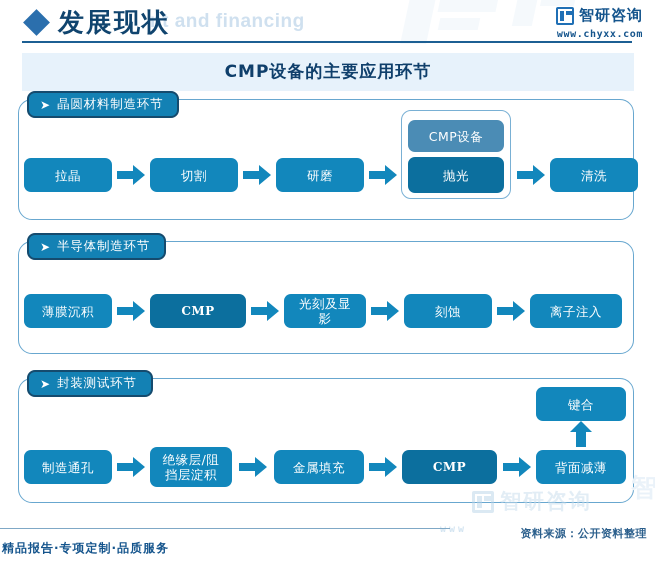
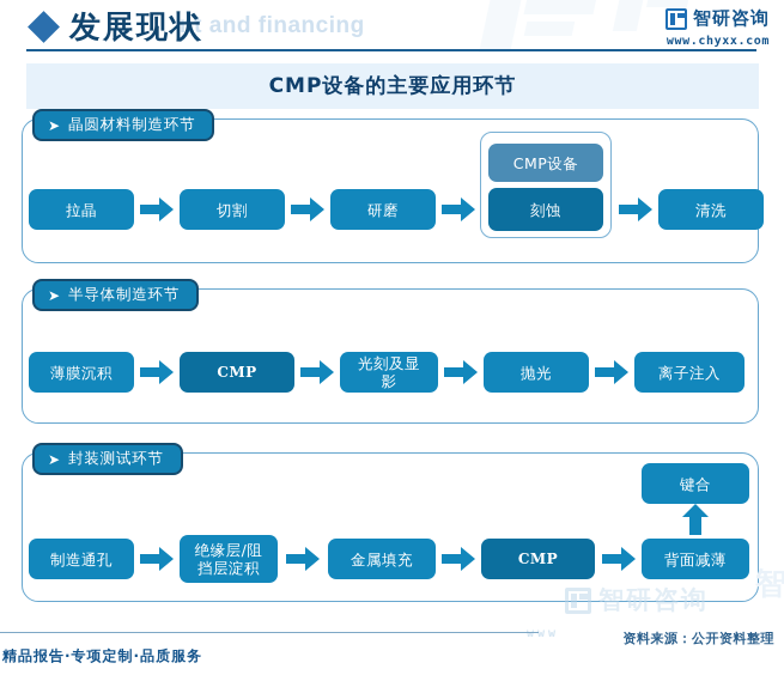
  nt and financing
  发展现状
  智研咨询
  www.chyxx.com
  CMP设备的主要应用环节
  ➤
  晶圆材料制造环节
  拉晶
  切割
  研磨
  CMP设备
- 抛光
+ 刻蚀
  清洗
  ➤
  半导体制造环节
  薄膜沉积
  CMP
  光刻及显影
- 刻蚀
+ 抛光
  离子注入
  ➤
  封装测试环节
  制造通孔
  绝缘层/阻挡层淀积
  金属填充
  CMP
  背面减薄
  键合
  智研咨询
  www
  智
  精品报告·专项定制·品质服务
  资料来源：公开资料整理
